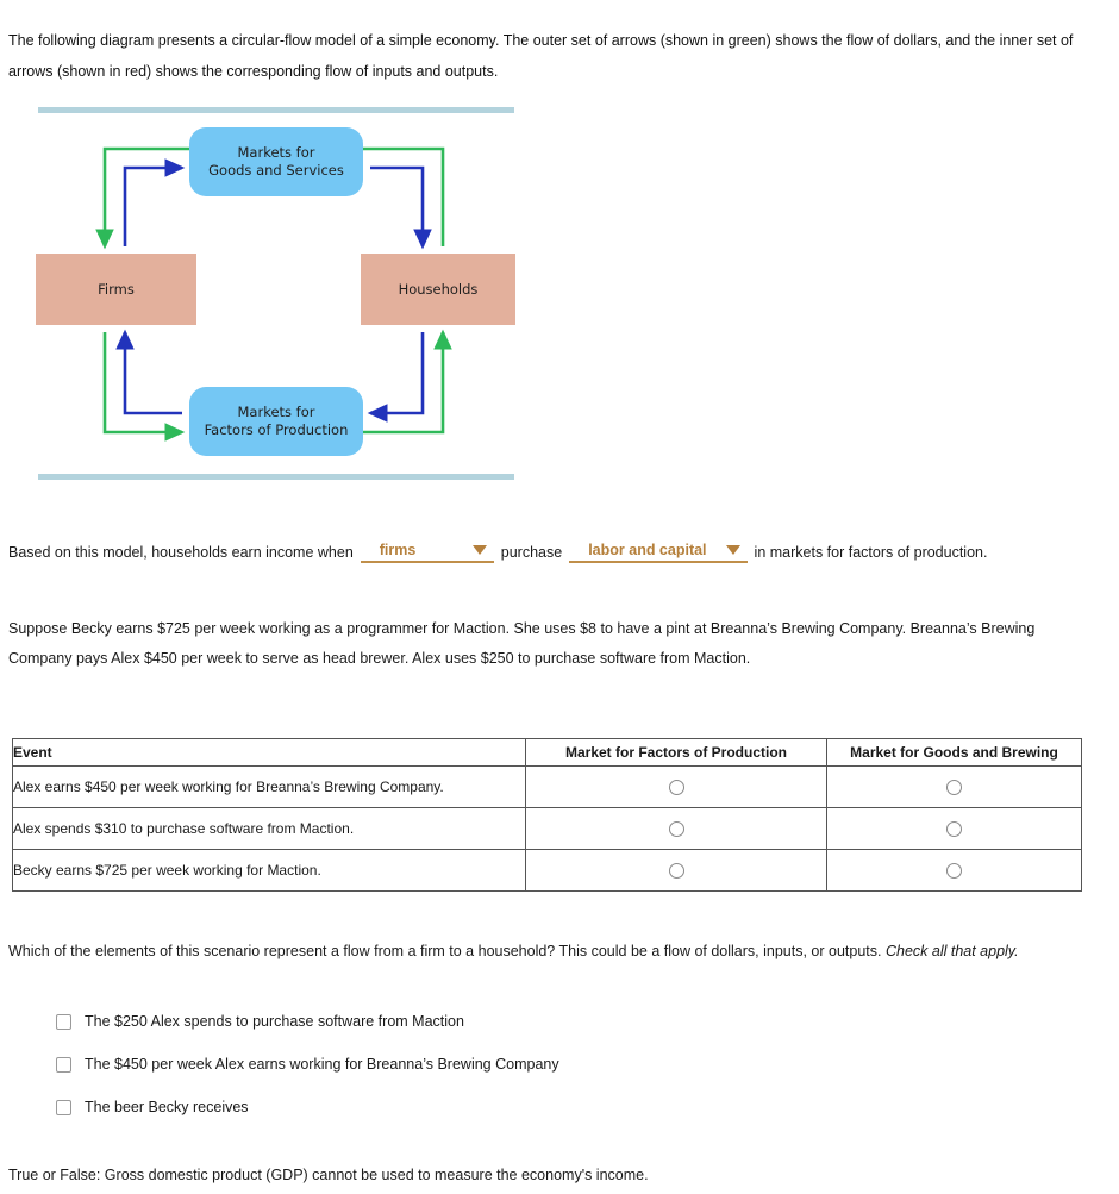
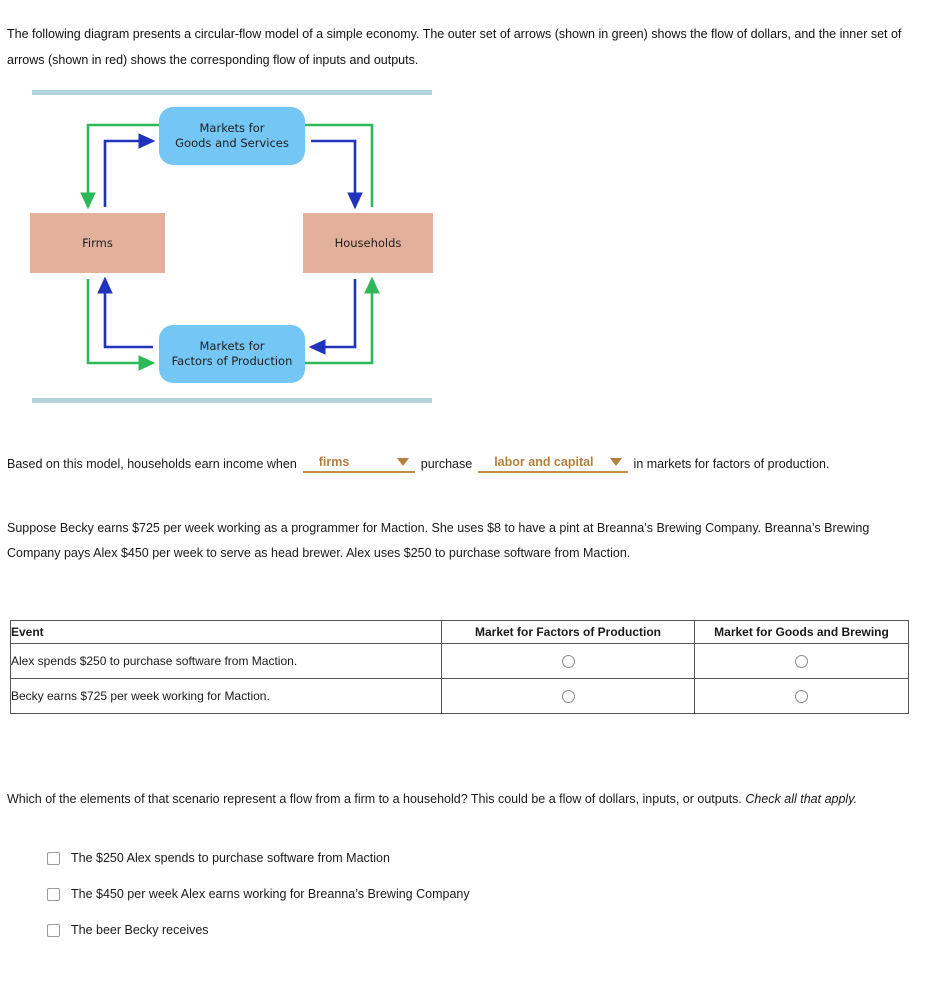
  The following diagram presents a circular-flow model of a simple economy. The outer set of arrows (shown in green) shows the flow of dollars, and the inner set of arrows (shown in red) shows the corresponding flow of inputs and outputs.
  Markets for
  Goods and Services
  Markets for
  Factors of Production
  Firms
  Households
  Based on this model, households earn income when
  firms
  purchase
  labor and capital
  in markets for factors of production.
  Suppose Becky earns $725 per week working as a programmer for Maction. She uses $8 to have a pint at Breanna’s Brewing Company. Breanna’s Brewing Company pays Alex $450 per week to serve as head brewer. Alex uses $250 to purchase software from Maction.
  Event	Market for Factors of Production	Market for Goods and Brewing
- Alex earns $450 per week working for Breanna’s Brewing Company.
- Alex spends $310 to purchase software from Maction.
+ Alex spends $250 to purchase software from Maction.
  Becky earns $725 per week working for Maction.
- Which of the elements of this scenario represent a flow from a firm to a household? This could be a flow of dollars, inputs, or outputs. Check all that apply.
+ Which of the elements of that scenario represent a flow from a firm to a household? This could be a flow of dollars, inputs, or outputs. Check all that apply.
  The $250 Alex spends to purchase software from Maction
  The $450 per week Alex earns working for Breanna’s Brewing Company
  The beer Becky receives
- True or False: Gross domestic product (GDP) cannot be used to measure the economy's income.
